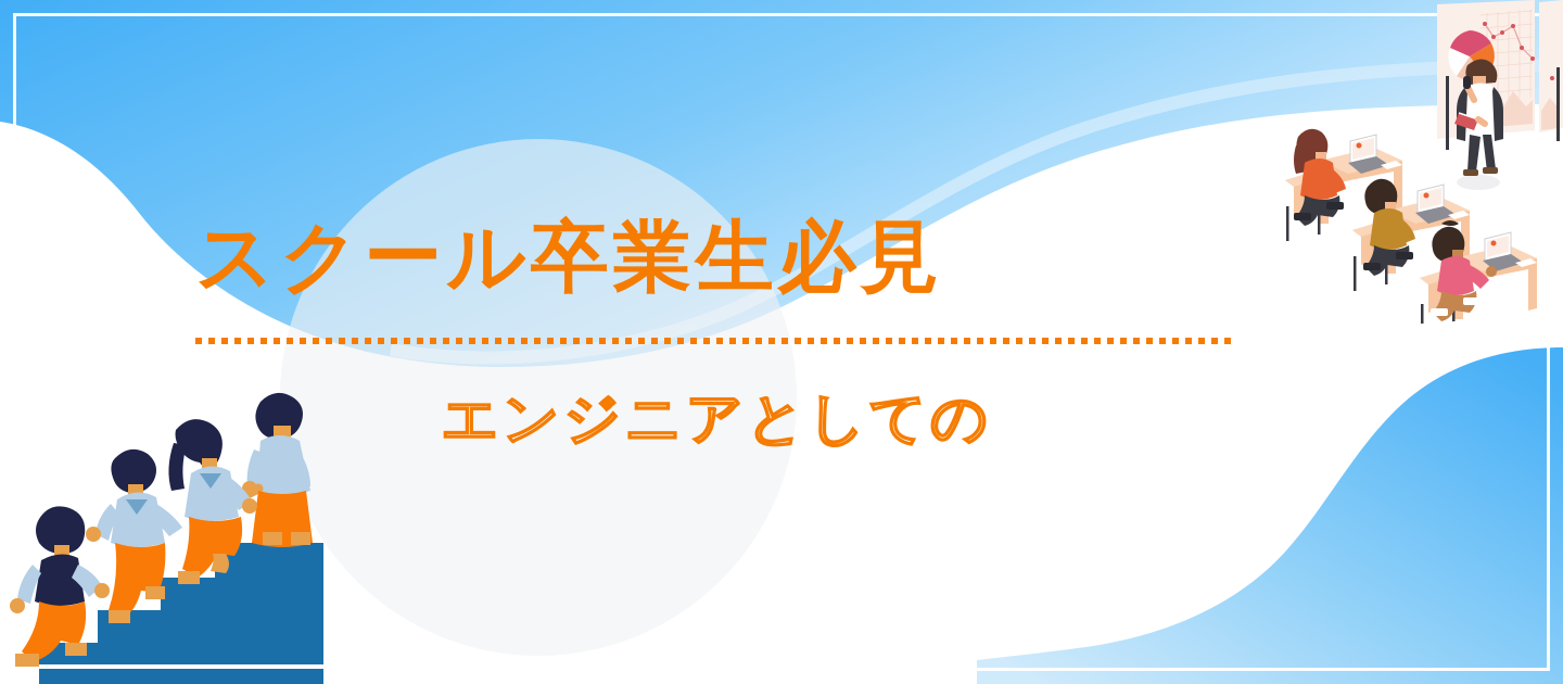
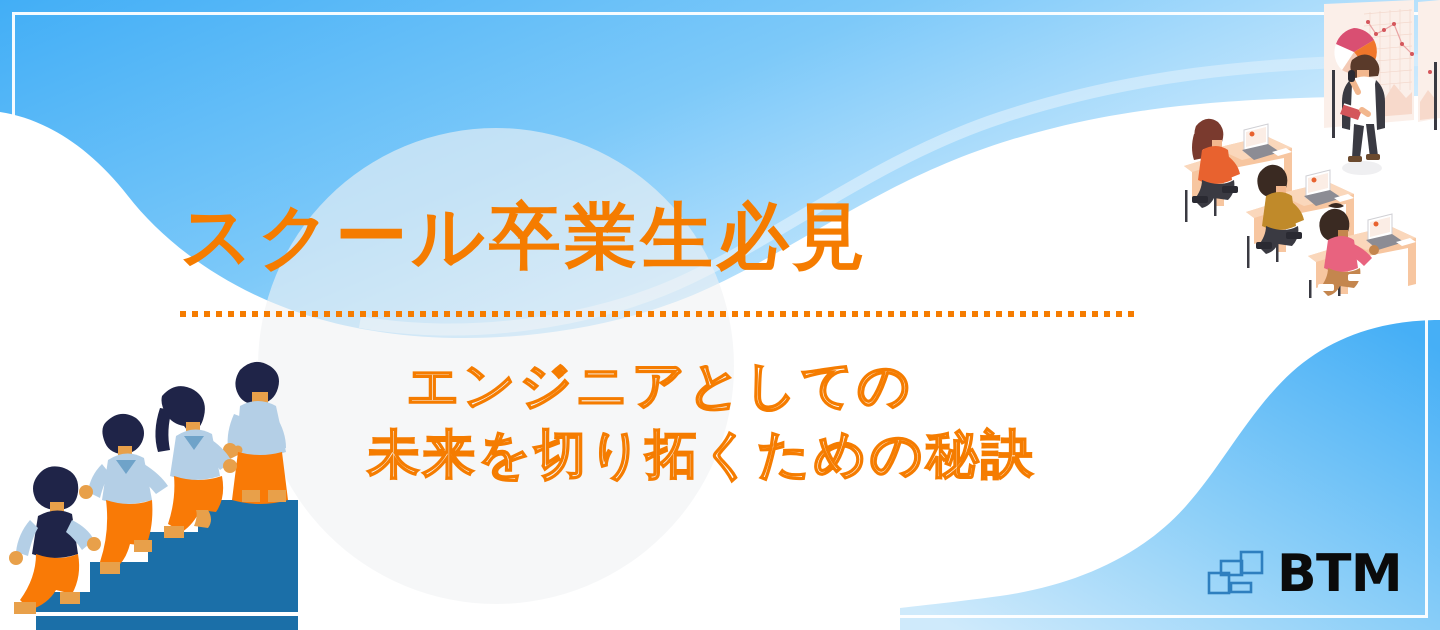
  スクール卒業生必見
  エンジニアとしての
+ 未来を切り拓くための秘訣
+ BTM
